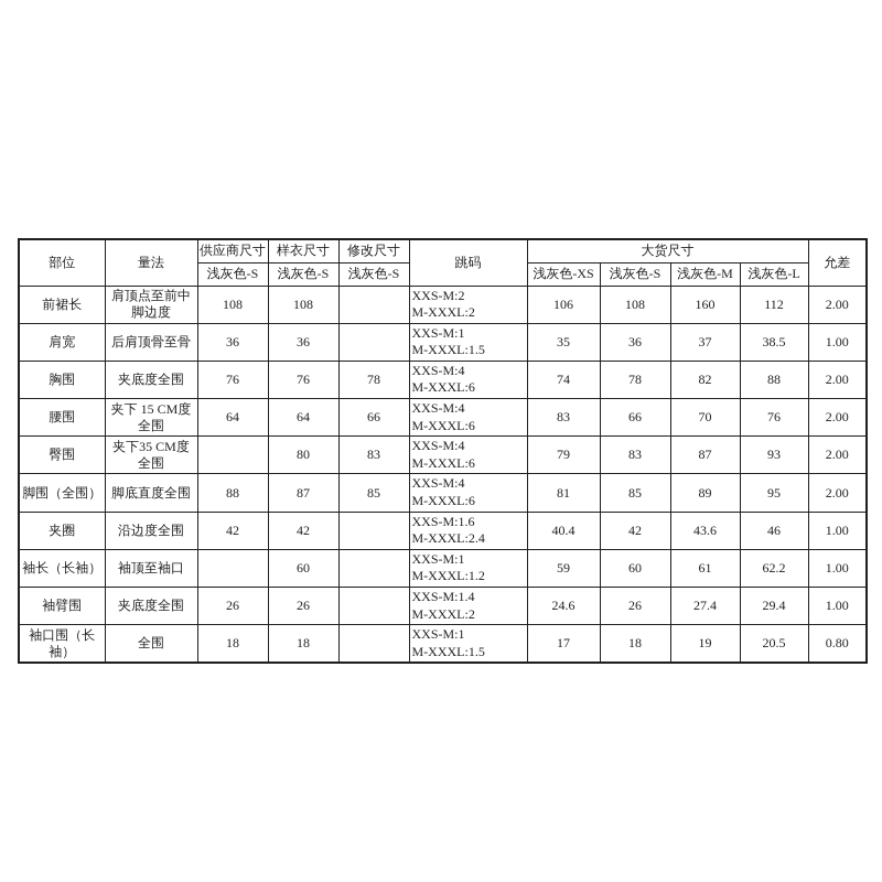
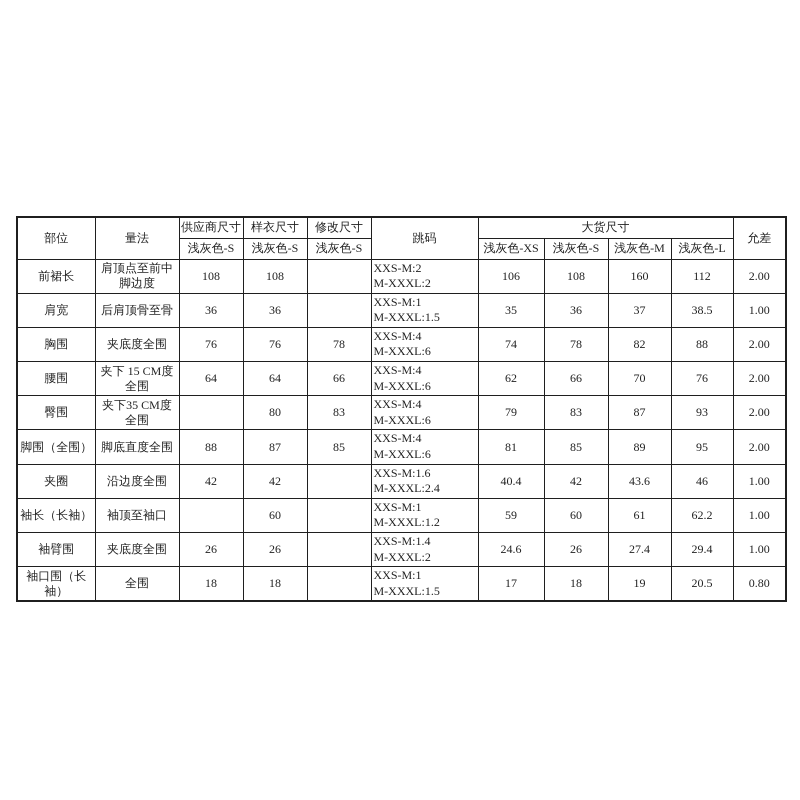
  部位	量法	供应商尺寸	样衣尺寸	修改尺寸	跳码	大货尺寸	允差
  浅灰色-S	浅灰色-S	浅灰色-S	浅灰色-XS	浅灰色-S	浅灰色-M	浅灰色-L
  前裙长	肩顶点至前中脚边度	108	108		XXS-M:2M-XXXL:2	106	108	160	112	2.00
  肩宽	后肩顶骨至骨	36	36		XXS-M:1M-XXXL:1.5	35	36	37	38.5	1.00
  胸围	夹底度全围	76	76	78	XXS-M:4M-XXXL:6	74	78	82	88	2.00
- 腰围	夹下 15 CM度全围	64	64	66	XXS-M:4M-XXXL:6	83	66	70	76	2.00
+ 腰围	夹下 15 CM度全围	64	64	66	XXS-M:4M-XXXL:6	62	66	70	76	2.00
  臀围	夹下35 CM度全围		80	83	XXS-M:4M-XXXL:6	79	83	87	93	2.00
  脚围（全围）	脚底直度全围	88	87	85	XXS-M:4M-XXXL:6	81	85	89	95	2.00
  夹圈	沿边度全围	42	42		XXS-M:1.6M-XXXL:2.4	40.4	42	43.6	46	1.00
  袖长（长袖）	袖顶至袖口		60		XXS-M:1M-XXXL:1.2	59	60	61	62.2	1.00
  袖臂围	夹底度全围	26	26		XXS-M:1.4M-XXXL:2	24.6	26	27.4	29.4	1.00
  袖口围（长袖）	全围	18	18		XXS-M:1M-XXXL:1.5	17	18	19	20.5	0.80
